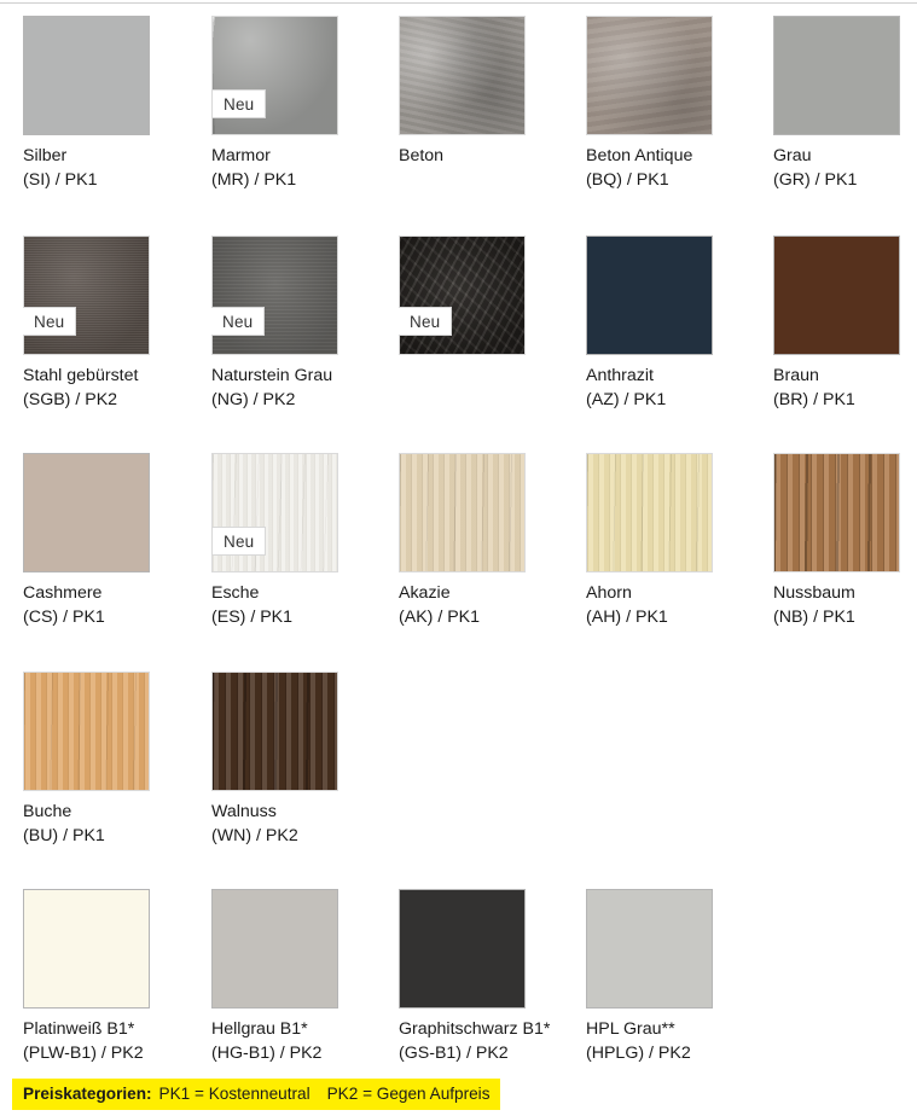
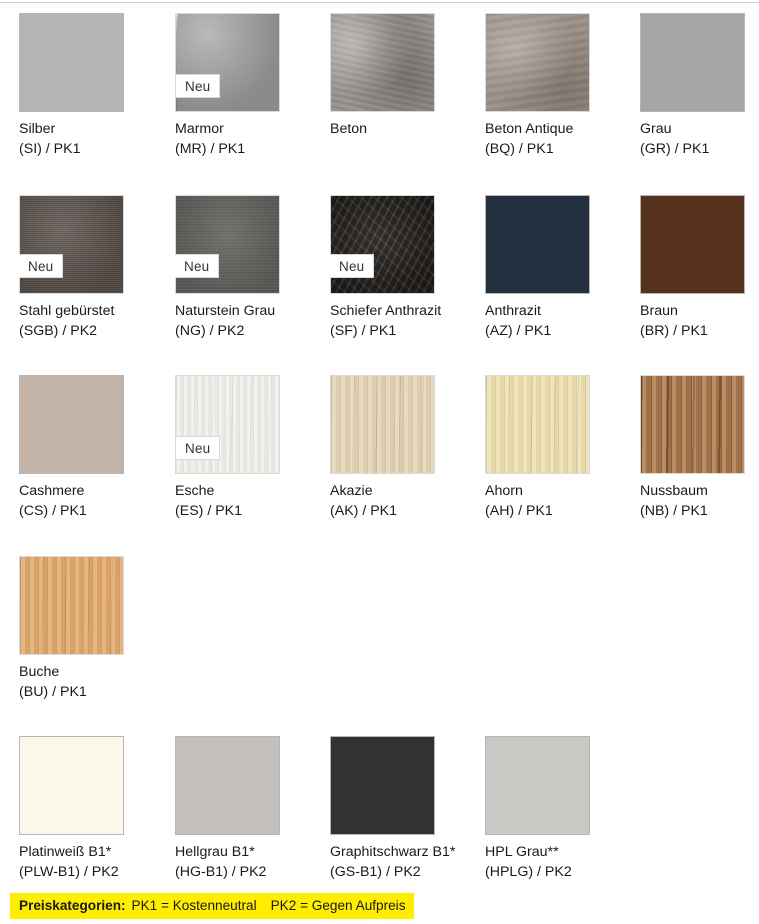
  Silber
  (SI) / PK1
  Neu
  Marmor
  (MR) / PK1
  Beton
  Beton Antique
  (BQ) / PK1
  Grau
  (GR) / PK1
  Neu
  Stahl gebürstet
  (SGB) / PK2
  Neu
  Naturstein Grau
  (NG) / PK2
  Neu
+ Schiefer Anthrazit
+ (SF) / PK1
  Anthrazit
  (AZ) / PK1
  Braun
  (BR) / PK1
  Cashmere
  (CS) / PK1
  Neu
  Esche
  (ES) / PK1
  Akazie
  (AK) / PK1
  Ahorn
  (AH) / PK1
  Nussbaum
  (NB) / PK1
  Buche
  (BU) / PK1
- Walnuss
- (WN) / PK2
  Platinweiß B1*
  (PLW-B1) / PK2
  Hellgrau B1*
  (HG-B1) / PK2
  Graphitschwarz B1*
  (GS-B1) / PK2
  HPL Grau**
  (HPLG) / PK2
  Preiskategorien: PK1 = Kostenneutral PK2 = Gegen Aufpreis
